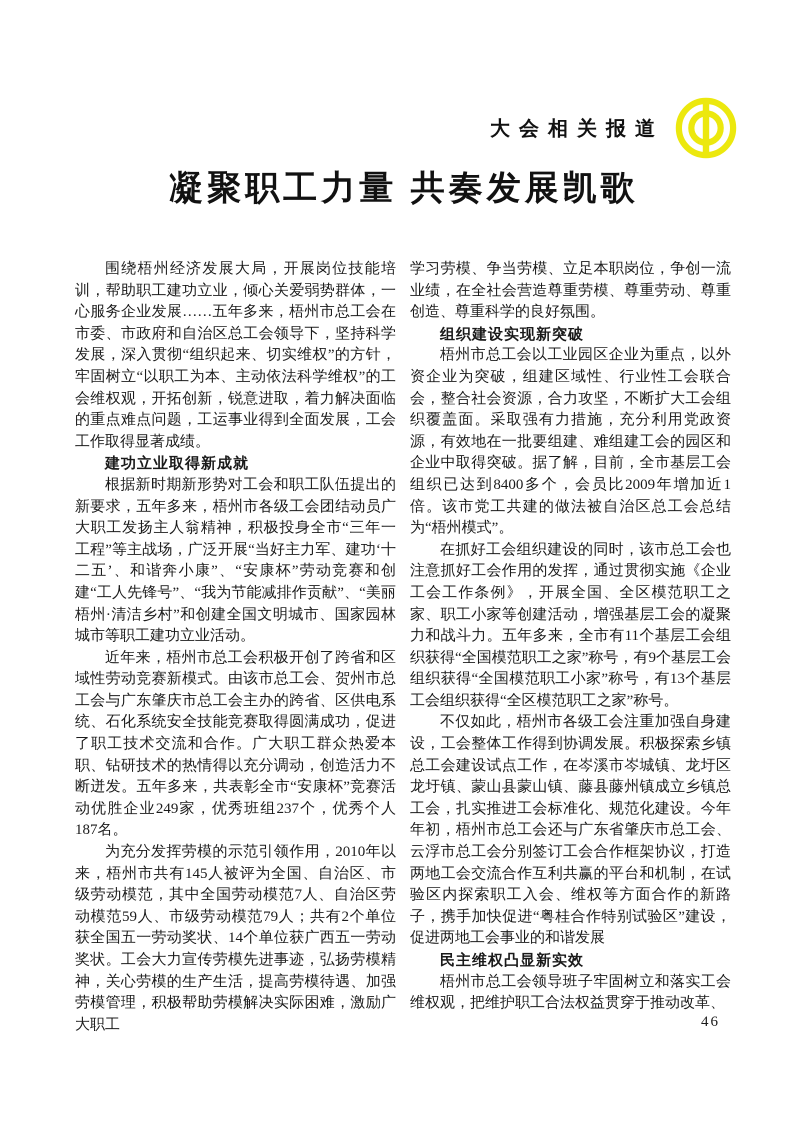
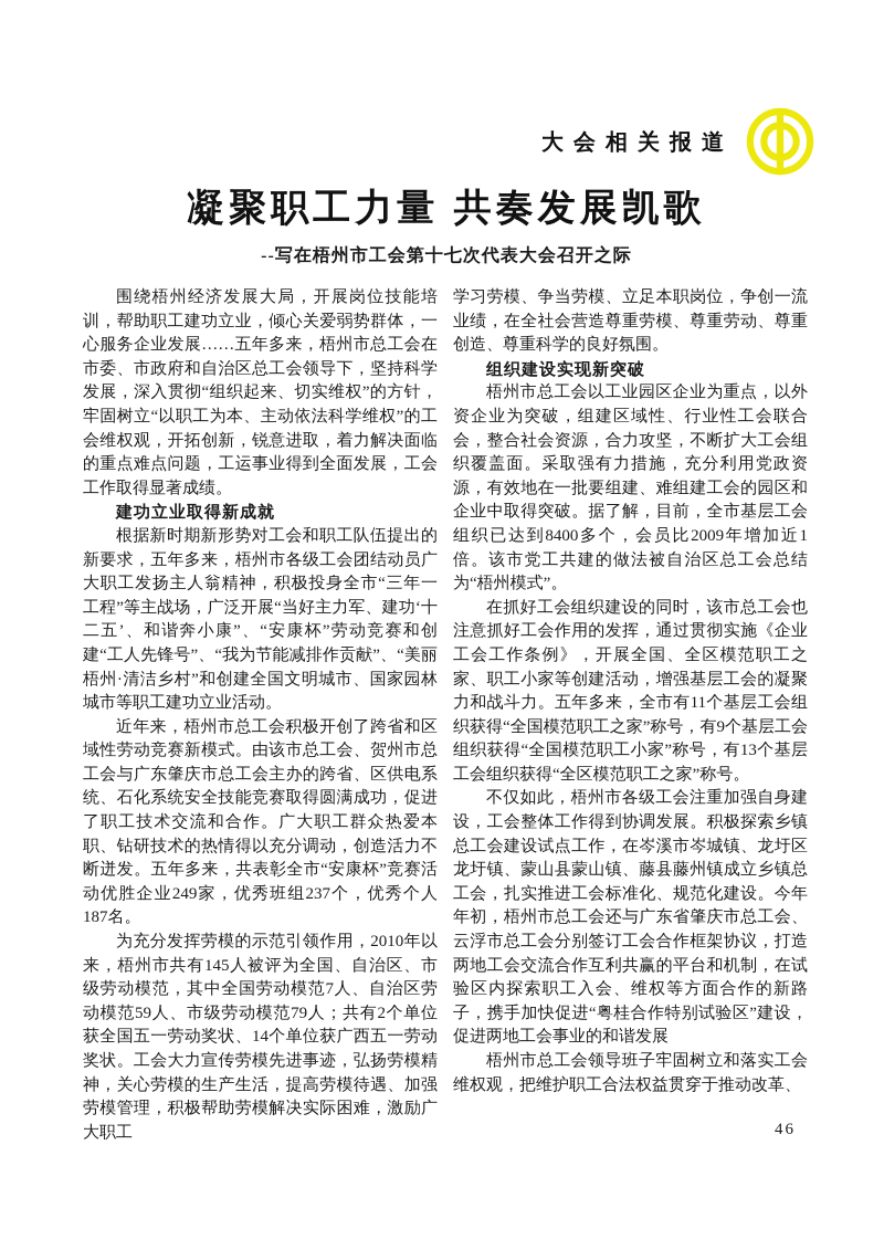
  大会相关报道
  凝聚职工力量 共奏发展凯歌
+ --写在梧州市工会第十七次代表大会召开之际
  围绕梧州经济发展大局，开展岗位技能培训，帮助职工建功立业，倾心关爱弱势群体，一心服务企业发展……五年多来，梧州市总工会在市委、市政府和自治区总工会领导下，坚持科学发展，深入贯彻“组织起来、切实维权”的方针，牢固树立“以职工为本、主动依法科学维权”的工会维权观，开拓创新，锐意进取，着力解决面临的重点难点问题，工运事业得到全面发展，工会工作取得显著成绩。
  建功立业取得新成就
  根据新时期新形势对工会和职工队伍提出的新要求，五年多来，梧州市各级工会团结动员广大职工发扬主人翁精神，积极投身全市“三年一工程”等主战场，广泛开展“当好主力军、建功‘十二五’、和谐奔小康”、“安康杯”劳动竞赛和创建“工人先锋号”、“我为节能减排作贡献”、“美丽梧州·清洁乡村”和创建全国文明城市、国家园林城市等职工建功立业活动。
  近年来，梧州市总工会积极开创了跨省和区域性劳动竞赛新模式。由该市总工会、贺州市总工会与广东肇庆市总工会主办的跨省、区供电系统、石化系统安全技能竞赛取得圆满成功，促进了职工技术交流和合作。广大职工群众热爱本职、钻研技术的热情得以充分调动，创造活力不断迸发。五年多来，共表彰全市“安康杯”竞赛活动优胜企业249家，优秀班组237个，优秀个人187名。
  为充分发挥劳模的示范引领作用，2010年以来，梧州市共有145人被评为全国、自治区、市级劳动模范，其中全国劳动模范7人、自治区劳动模范59人、市级劳动模范79人；共有2个单位获全国五一劳动奖状、14个单位获广西五一劳动奖状。工会大力宣传劳模先进事迹，弘扬劳模精神，关心劳模的生产生活，提高劳模待遇、加强劳模管理，积极帮助劳模解决实际困难，激励广大职工
  学习劳模、争当劳模、立足本职岗位，争创一流业绩，在全社会营造尊重劳模、尊重劳动、尊重创造、尊重科学的良好氛围。
  组织建设实现新突破
  梧州市总工会以工业园区企业为重点，以外资企业为突破，组建区域性、行业性工会联合会，整合社会资源，合力攻坚，不断扩大工会组织覆盖面。采取强有力措施，充分利用党政资源，有效地在一批要组建、难组建工会的园区和企业中取得突破。据了解，目前，全市基层工会组织已达到8400多个，会员比2009年增加近1倍。该市党工共建的做法被自治区总工会总结为“梧州模式”。
  在抓好工会组织建设的同时，该市总工会也注意抓好工会作用的发挥，通过贯彻实施《企业工会工作条例》，开展全国、全区模范职工之家、职工小家等创建活动，增强基层工会的凝聚力和战斗力。五年多来，全市有11个基层工会组织获得“全国模范职工之家”称号，有9个基层工会组织获得“全国模范职工小家”称号，有13个基层工会组织获得“全区模范职工之家”称号。
  不仅如此，梧州市各级工会注重加强自身建设，工会整体工作得到协调发展。积极探索乡镇总工会建设试点工作，在岑溪市岑城镇、龙圩区龙圩镇、蒙山县蒙山镇、藤县藤州镇成立乡镇总工会，扎实推进工会标准化、规范化建设。今年年初，梧州市总工会还与广东省肇庆市总工会、云浮市总工会分别签订工会合作框架协议，打造两地工会交流合作互利共赢的平台和机制，在试验区内探索职工入会、维权等方面合作的新路子，携手加快促进“粤桂合作特别试验区”建设，促进两地工会事业的和谐发展
- 民主维权凸显新实效
  梧州市总工会领导班子牢固树立和落实工会维权观，把维护职工合法权益贯穿于推动改革、
  46
